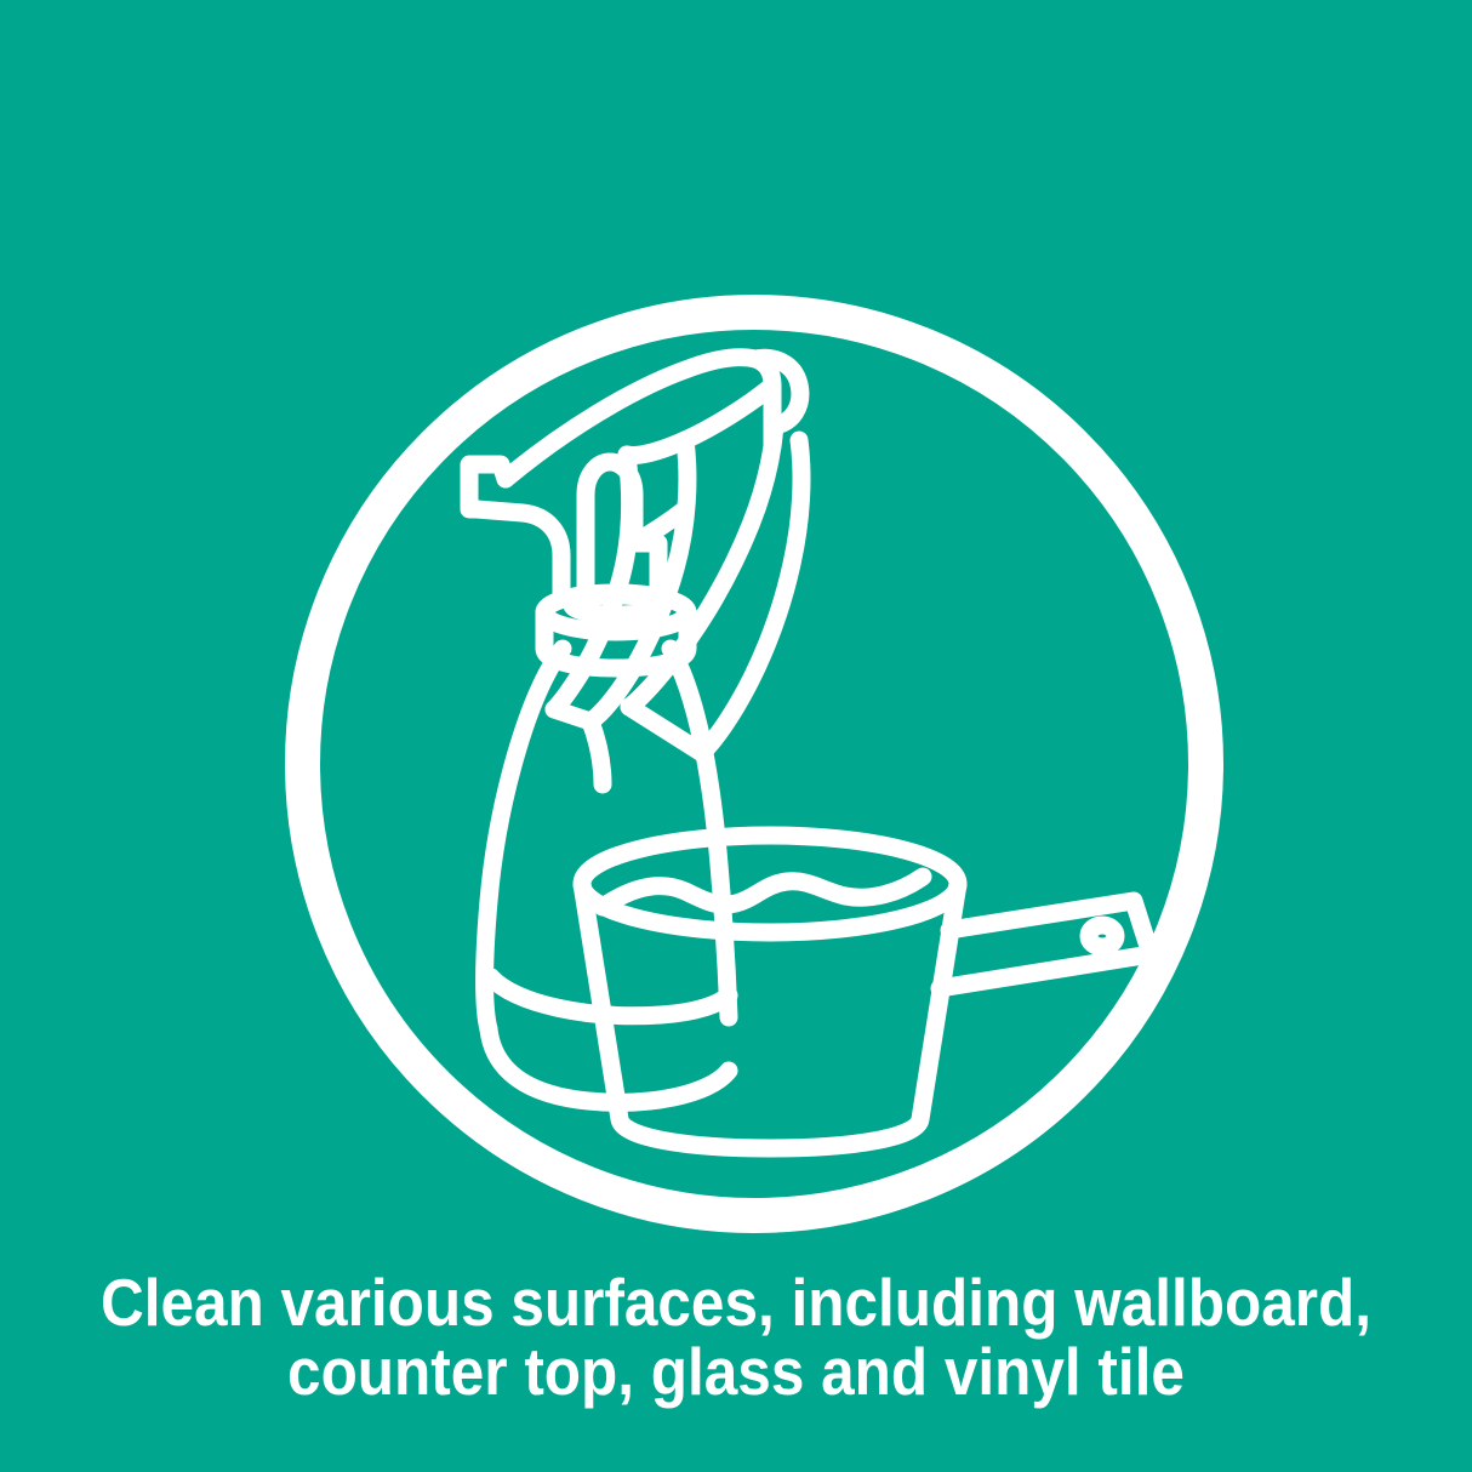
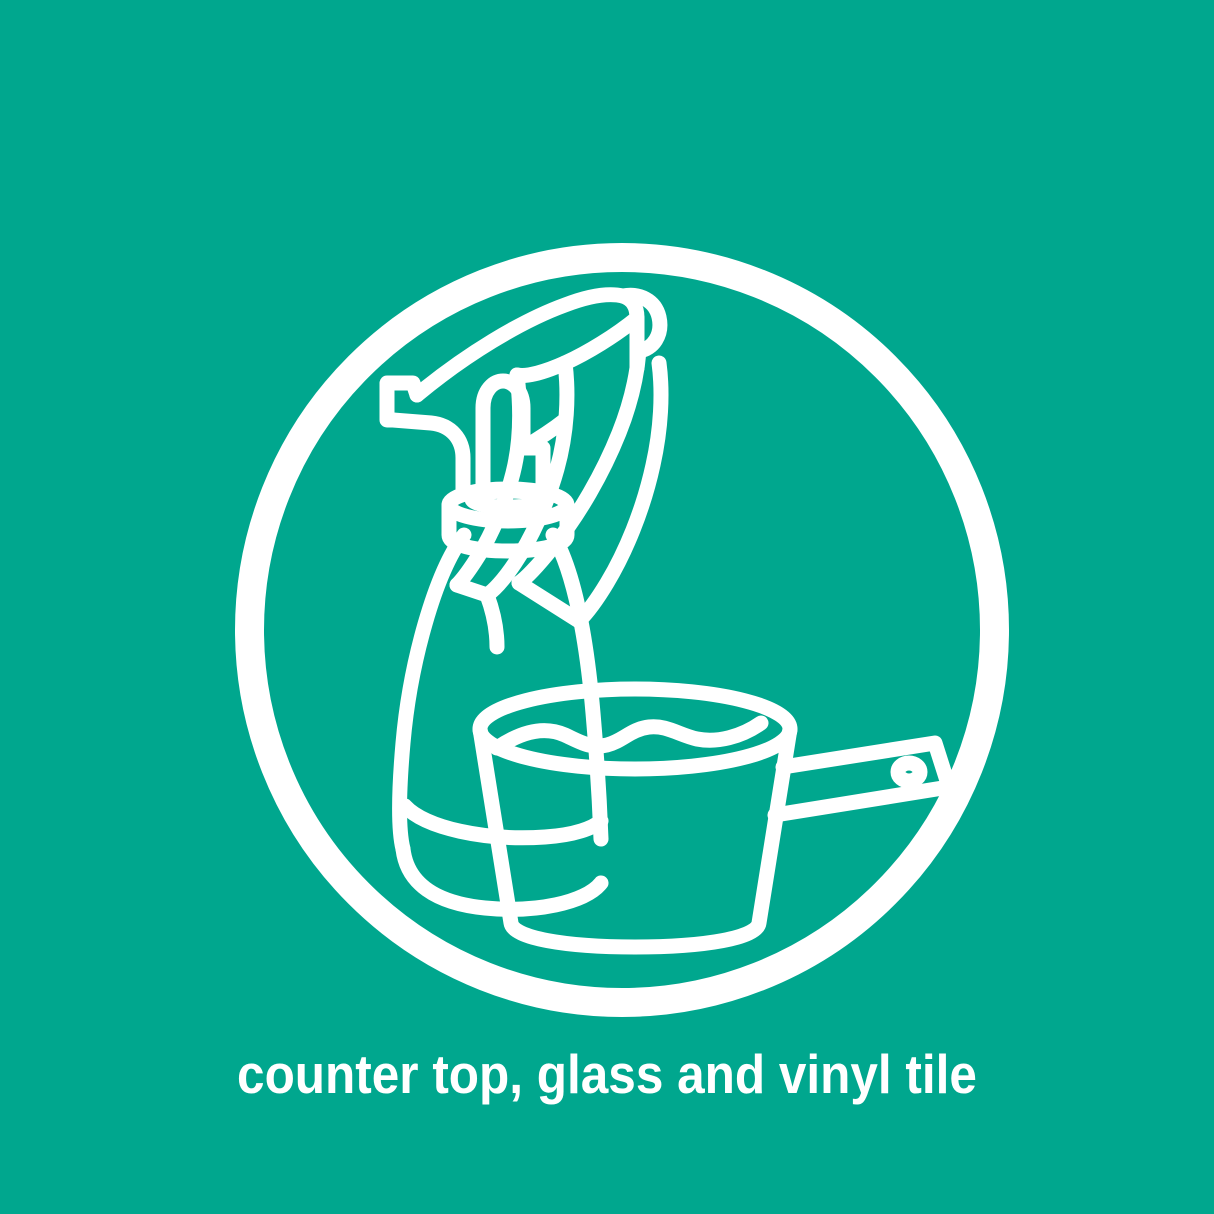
- Clean various surfaces, including wallboard,
  counter top, glass and vinyl tile
